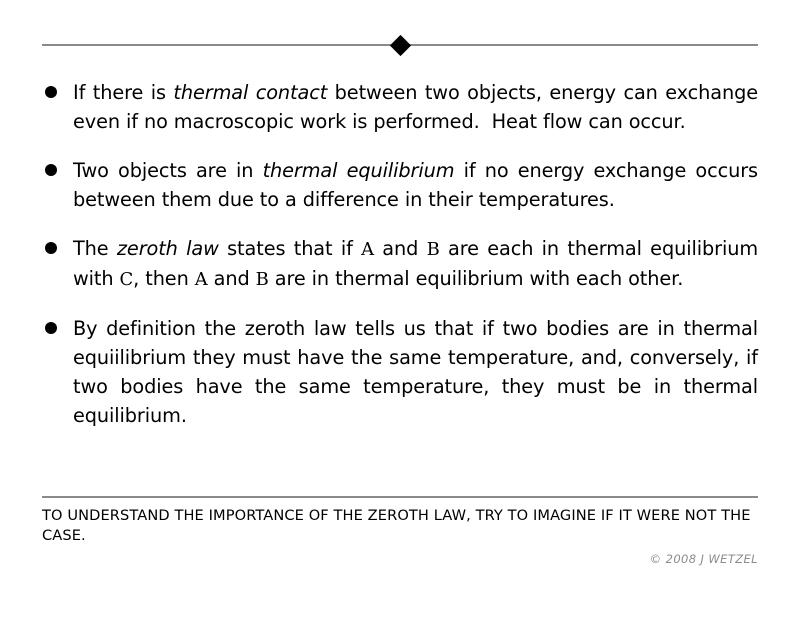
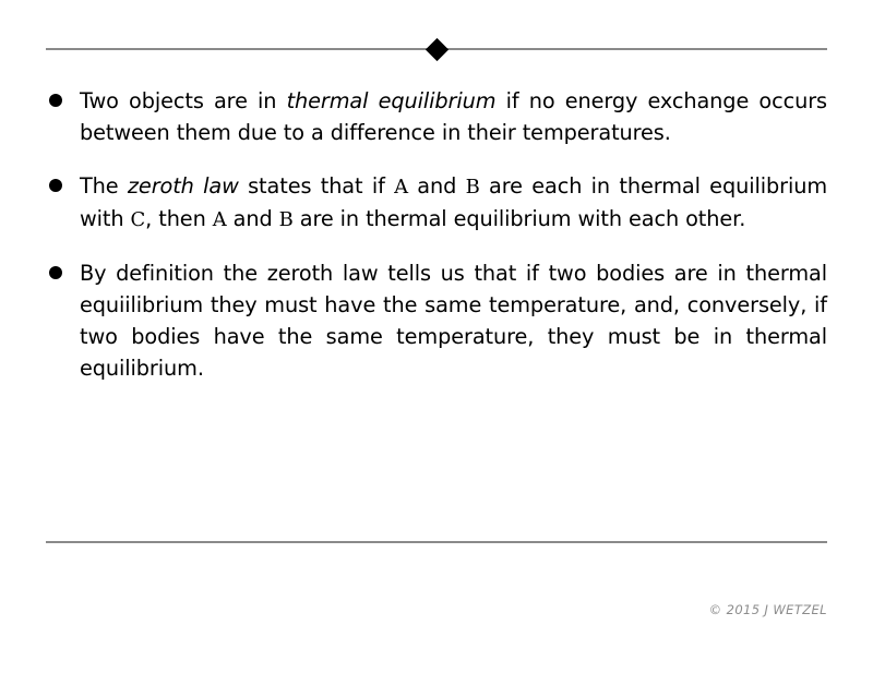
- If there is thermal contact between two objects, energy can exchange even if no macroscopic work is performed. Heat flow can occur.
  Two objects are in thermal equilibrium if no energy exchange occurs between them due to a difference in their temperatures.
  The zeroth law states that if A and B are each in thermal equilibrium with C, then A and B are in thermal equilibrium with each other.
  By definition the zeroth law tells us that if two bodies are in thermal equiilibrium they must have the same temperature, and, conversely, if two bodies have the same temperature, they must be in thermal equilibrium.
- TO UNDERSTAND THE IMPORTANCE OF THE ZEROTH LAW, TRY TO IMAGINE IF IT WERE NOT THE CASE.
- © 2008 J WETZEL
+ © 2015 J WETZEL
